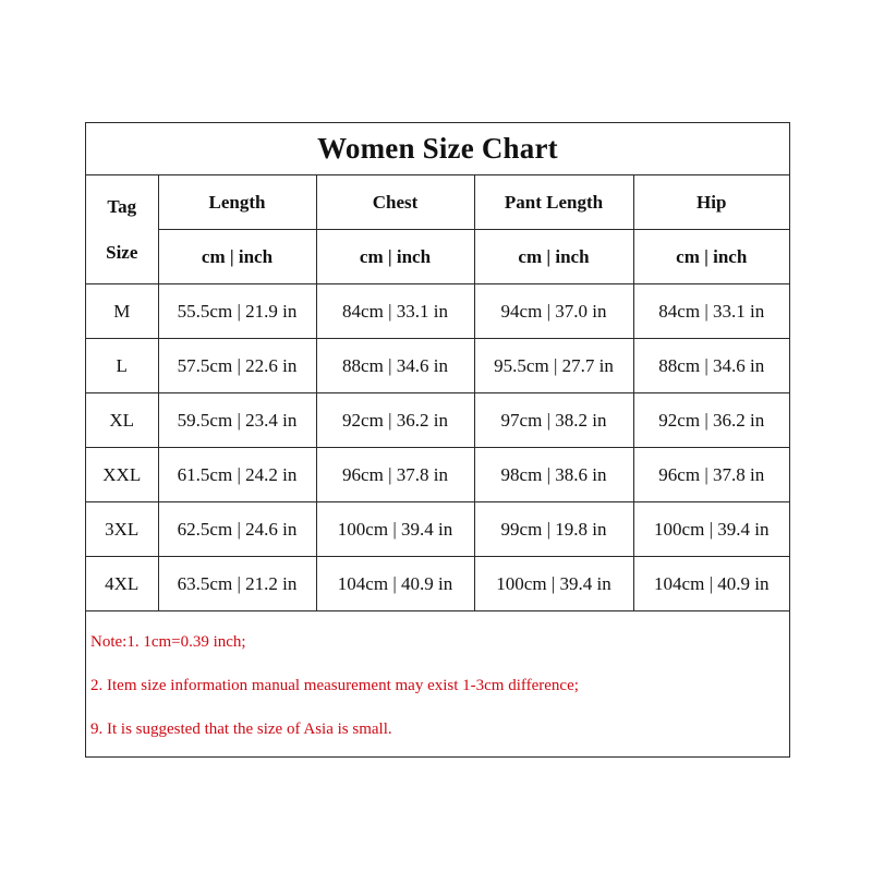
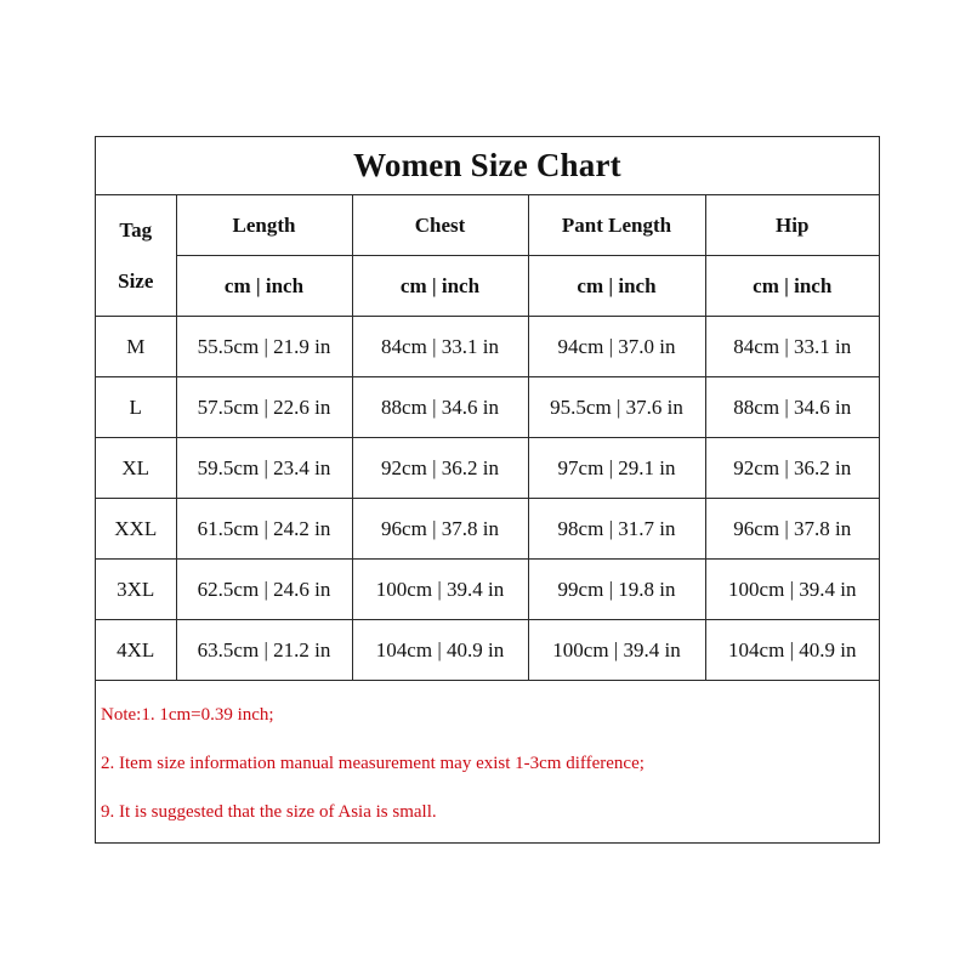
  Women Size Chart
  Tag Size	Length	Chest	Pant Length	Hip
  cm | inch	cm | inch	cm | inch	cm | inch
  M	55.5cm | 21.9 in	84cm | 33.1 in	94cm | 37.0 in	84cm | 33.1 in
- L	57.5cm | 22.6 in	88cm | 34.6 in	95.5cm | 27.7 in	88cm | 34.6 in
+ L	57.5cm | 22.6 in	88cm | 34.6 in	95.5cm | 37.6 in	88cm | 34.6 in
- XL	59.5cm | 23.4 in	92cm | 36.2 in	97cm | 38.2 in	92cm | 36.2 in
+ XL	59.5cm | 23.4 in	92cm | 36.2 in	97cm | 29.1 in	92cm | 36.2 in
- XXL	61.5cm | 24.2 in	96cm | 37.8 in	98cm | 38.6 in	96cm | 37.8 in
+ XXL	61.5cm | 24.2 in	96cm | 37.8 in	98cm | 31.7 in	96cm | 37.8 in
  3XL	62.5cm | 24.6 in	100cm | 39.4 in	99cm | 19.8 in	100cm | 39.4 in
  4XL	63.5cm | 21.2 in	104cm | 40.9 in	100cm | 39.4 in	104cm | 40.9 in
  Note:1. 1cm=0.39 inch; 2. Item size information manual measurement may exist 1-3cm difference; 9. It is suggested that the size of Asia is small.
